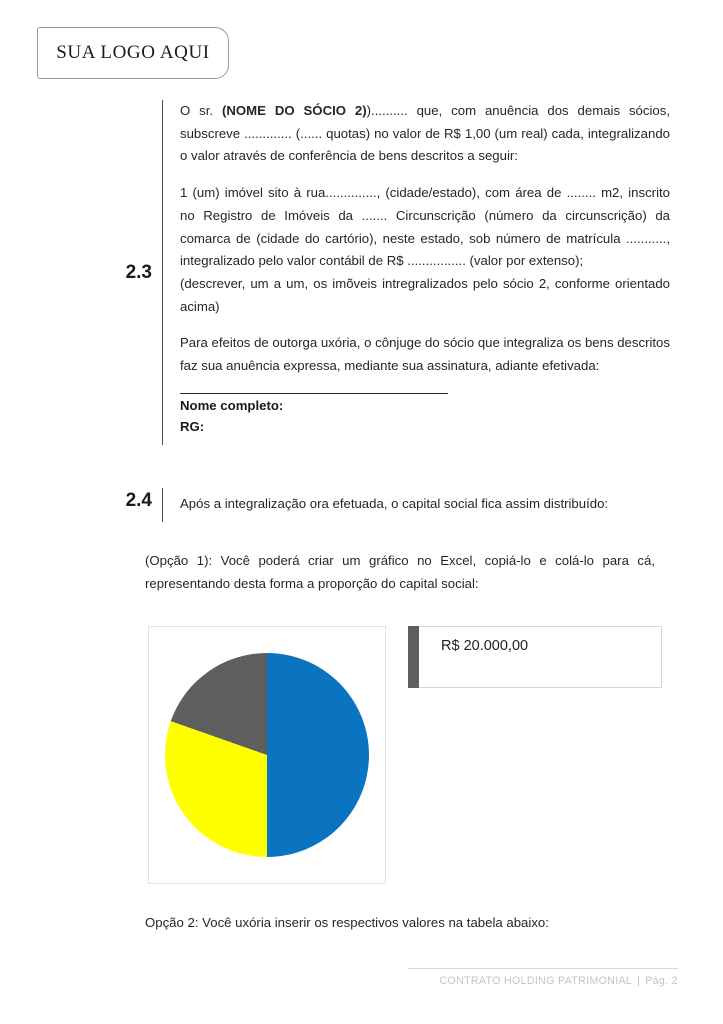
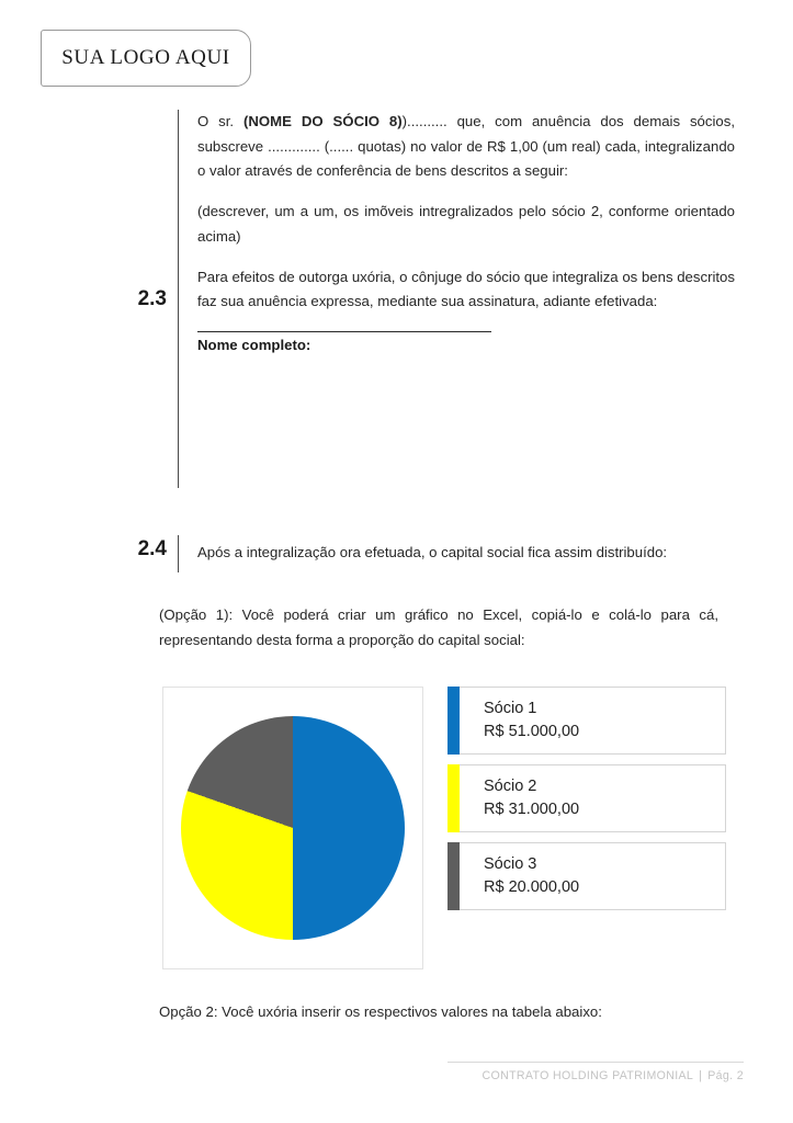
  SUA LOGO AQUI
  2.3
- O sr. (NOME DO SÓCIO 2)).......... que, com anuência dos demais sócios, subscreve ............. (...... quotas) no valor de R$ 1,00 (um real) cada, integralizando o valor através de conferência de bens descritos a seguir:
+ O sr. (NOME DO SÓCIO 8)).......... que, com anuência dos demais sócios, subscreve ............. (...... quotas) no valor de R$ 1,00 (um real) cada, integralizando o valor através de conferência de bens descritos a seguir:
- 1 (um) imóvel sito à rua.............., (cidade/estado), com área de ........ m2, inscrito no Registro de Imóveis da ....... Circunscrição (número da circunscrição) da comarca de (cidade do cartório), neste estado, sob número de matrícula ..........., integralizado pelo valor contábil de R$ ................ (valor por extenso);
  (descrever, um a um, os imõveis intregralizados pelo sócio 2, conforme orientado acima)
  Para efeitos de outorga uxória, o cônjuge do sócio que integraliza os bens descritos faz sua anuência expressa, mediante sua assinatura, adiante efetivada:
  Nome completo:
- RG:
  2.4
  Após a integralização ora efetuada, o capital social fica assim distribuído:
  (Opção 1): Você poderá criar um gráfico no Excel, copiá-lo e colá-lo para cá, representando desta forma a proporção do capital social:
+ Sócio 1
+ R$ 51.000,00
+ Sócio 2
+ R$ 31.000,00
+ Sócio 3
  R$ 20.000,00
  Opção 2: Você uxória inserir os respectivos valores na tabela abaixo:
  CONTRATO HOLDING PATRIMONIAL | Pág. 2
